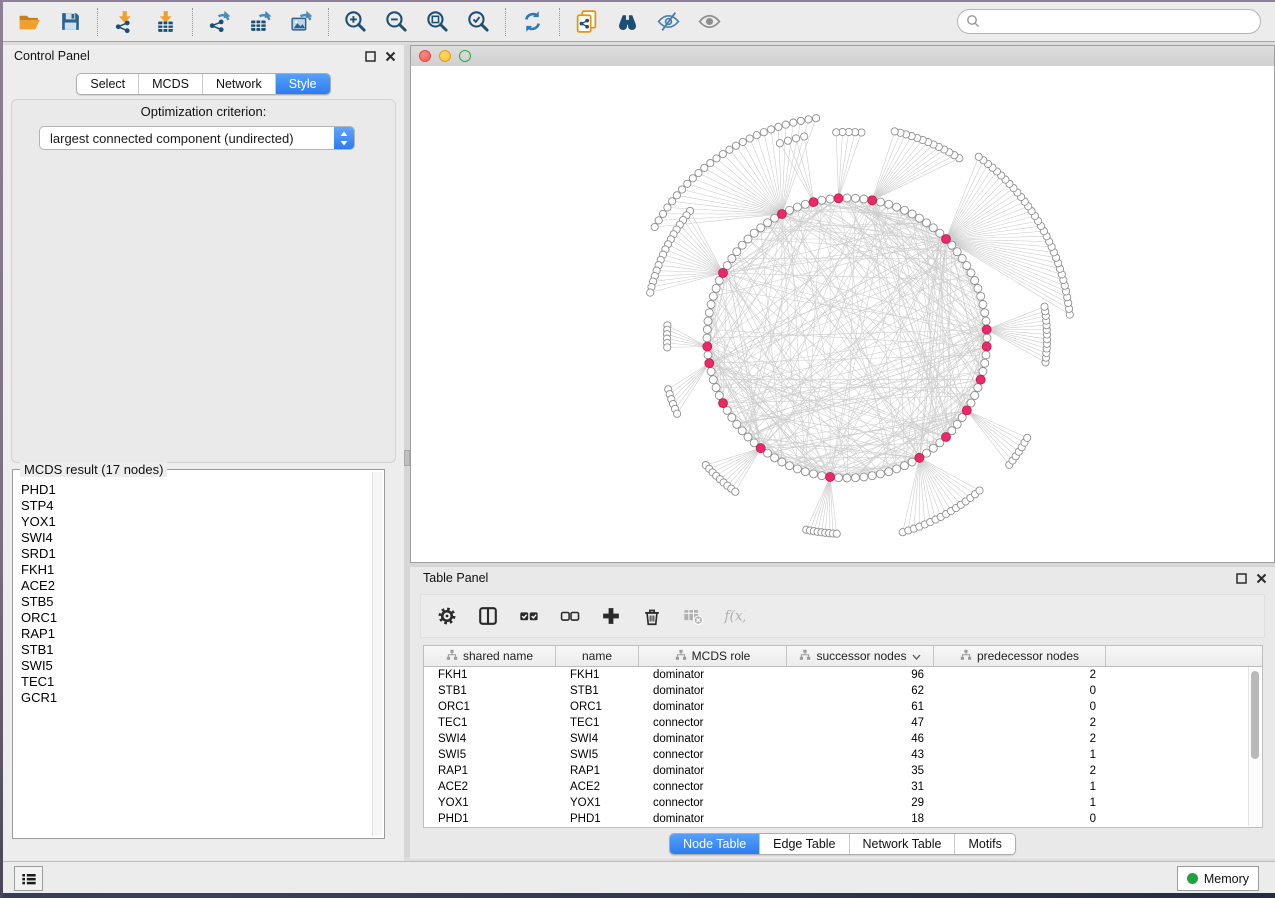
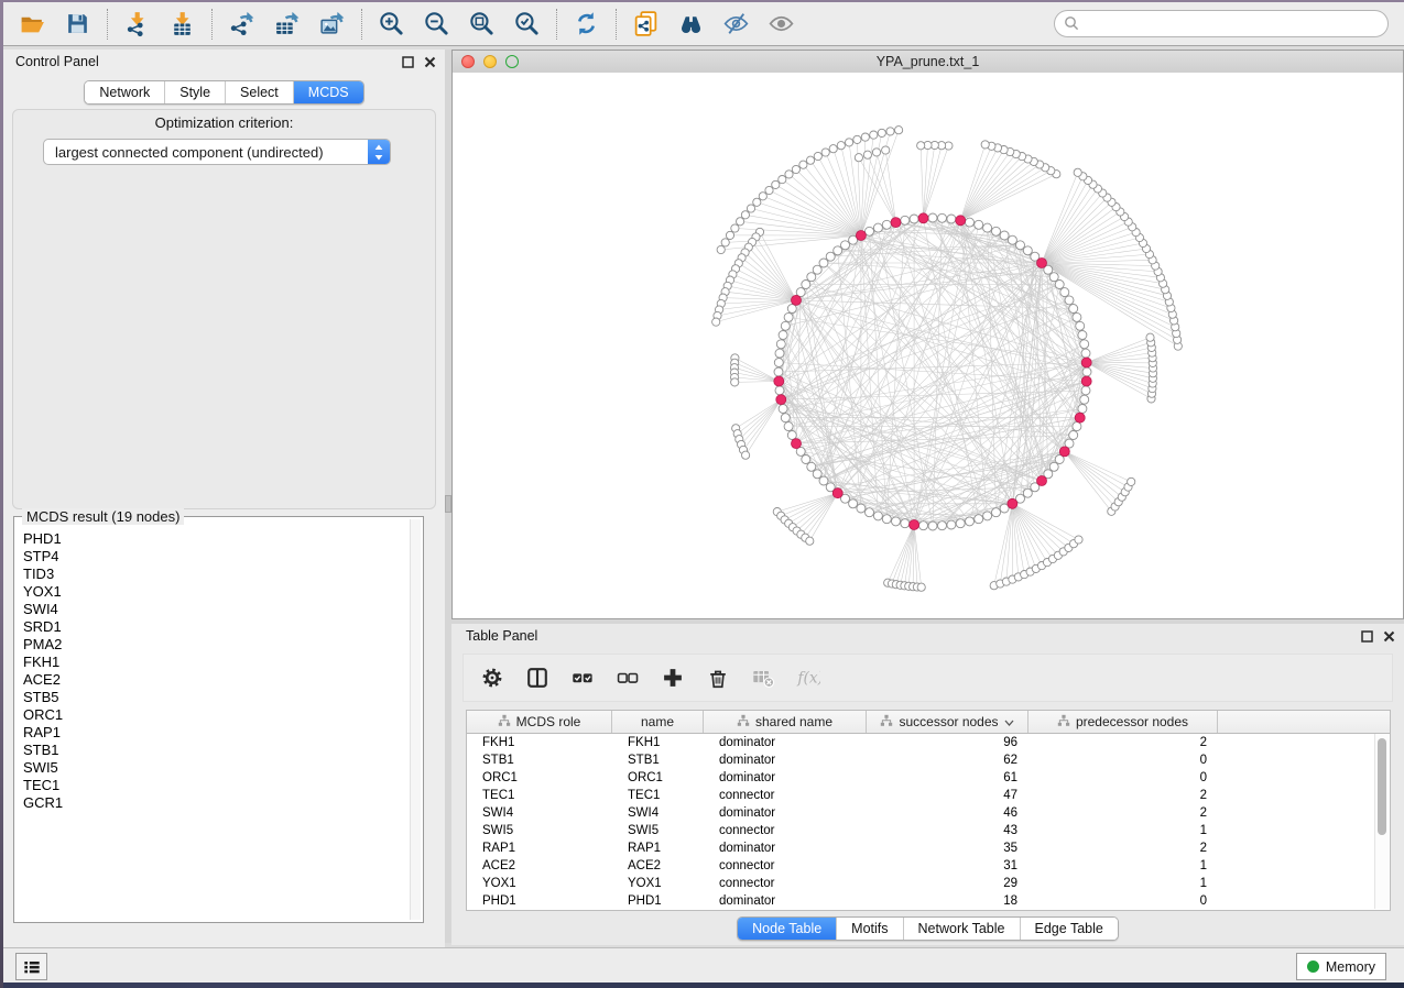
  Control Panel
- Select
+ Network
- MCDS
+ Style
- Network
+ Select
- Style
+ MCDS
  Optimization criterion:
  largest connected component (undirected)
- MCDS result (17 nodes)
+ MCDS result (19 nodes)
  PHD1
  STP4
+ TID3
  YOX1
  SWI4
  SRD1
+ PMA2
  FKH1
  ACE2
  STB5
  ORC1
  RAP1
  STB1
  SWI5
  TEC1
  GCR1
+ YPA_prune.txt_1
  Table Panel
  f(x
- shared name
+ MCDS role
  name
- MCDS role
+ shared name
  successor nodes
  predecessor nodes
  FKH1
  FKH1
  dominator
  96
  2
  STB1
  STB1
  dominator
  62
  0
  ORC1
  ORC1
  dominator
  61
  0
  TEC1
  TEC1
  connector
  47
  2
  SWI4
  SWI4
  dominator
  46
  2
  SWI5
  SWI5
  connector
  43
  1
  RAP1
  RAP1
  dominator
  35
  2
  ACE2
  ACE2
  connector
  31
  1
  YOX1
  YOX1
  connector
  29
  1
  PHD1
  PHD1
  dominator
  18
  0
  Node Table
- Edge Table
+ Motifs
  Network Table
- Motifs
+ Edge Table
  Memory
